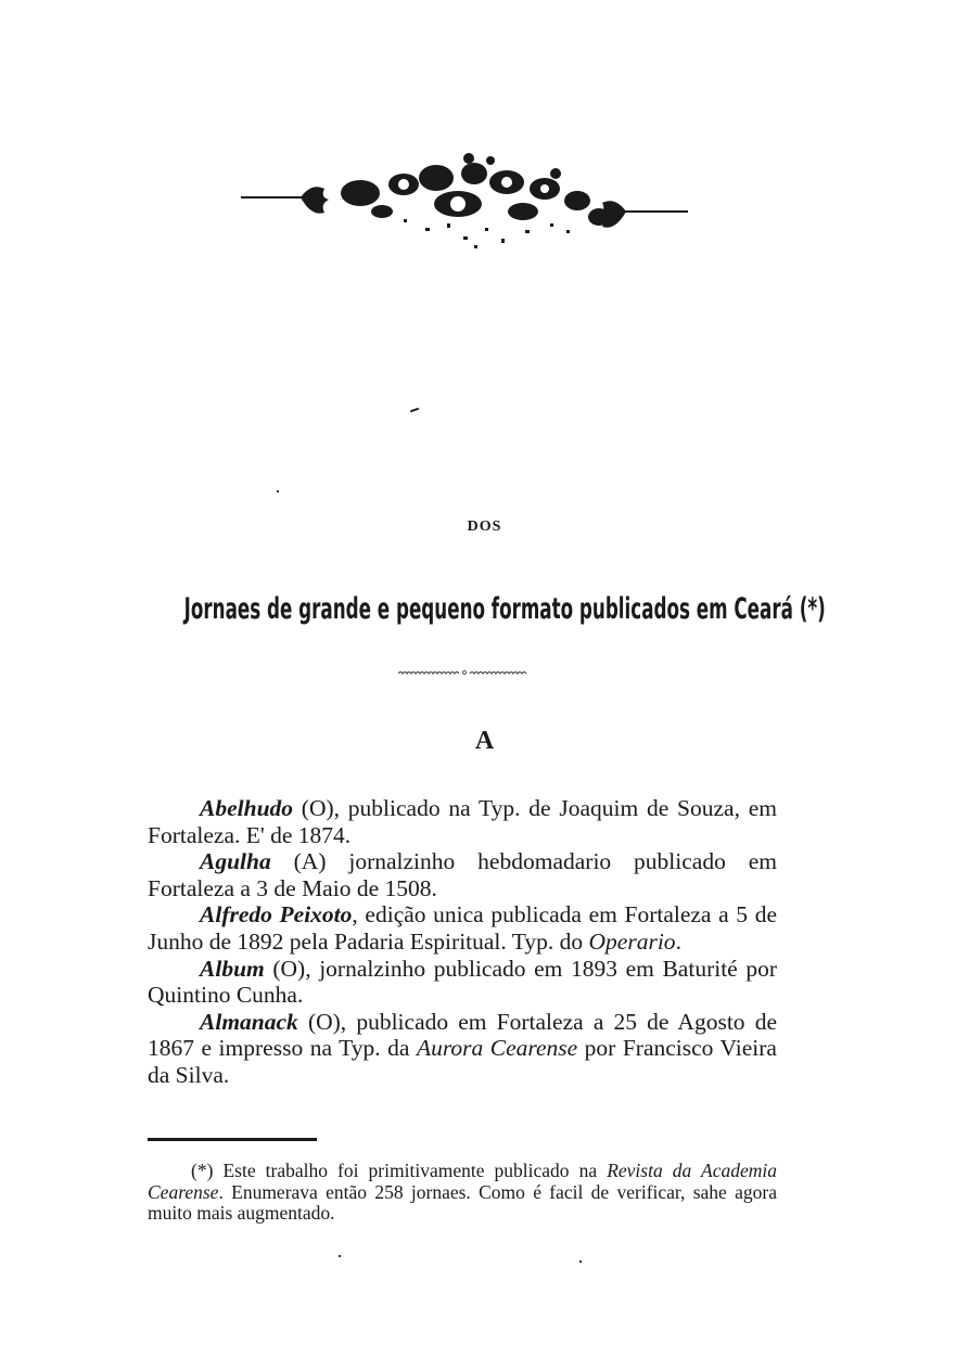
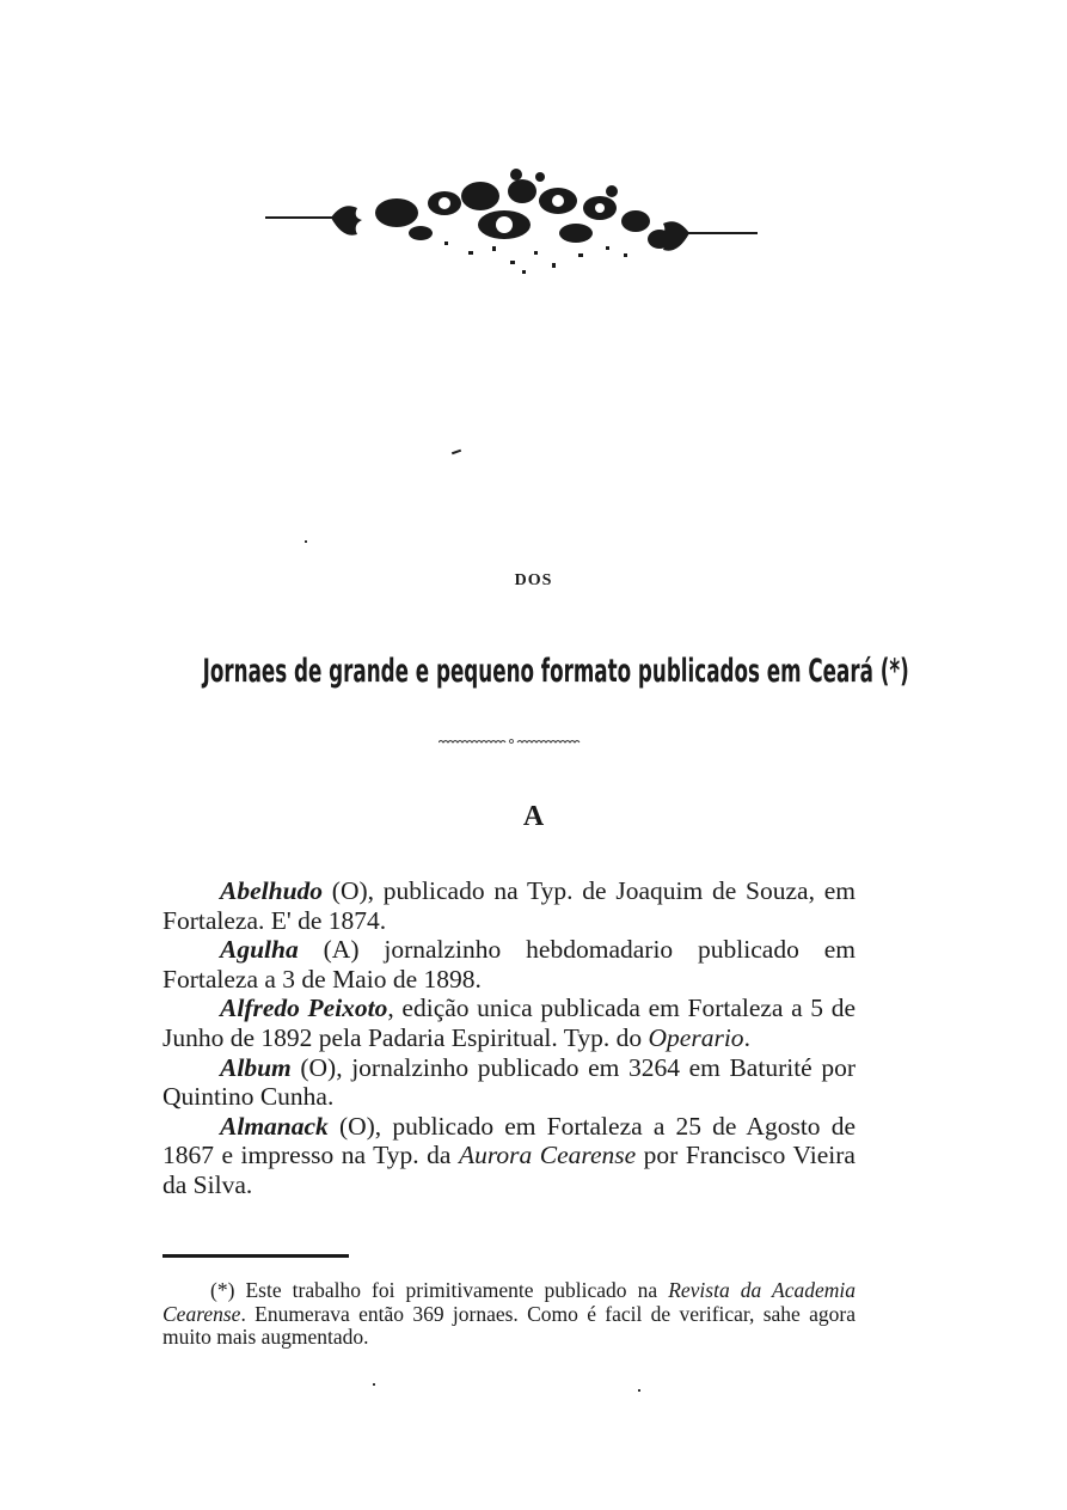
  DOS
  Jornaes de grande e pequeno formato publicados em Ceará (*)
  A
  Abelhudo (O), publicado na Typ. de Joaquim de Souza, em Fortaleza. E' de 1874.
- Agulha (A) jornalzinho hebdomadario publicado em Fortaleza a 3 de Maio de 1508.
+ Agulha (A) jornalzinho hebdomadario publicado em Fortaleza a 3 de Maio de 1898.
  Alfredo Peixoto, edição unica publicada em Fortaleza a 5 de Junho de 1892 pela Padaria Espiritual. Typ. do Operario.
- Album (O), jornalzinho publicado em 1893 em Baturité por Quintino Cunha.
+ Album (O), jornalzinho publicado em 3264 em Baturité por Quintino Cunha.
  Almanack (O), publicado em Fortaleza a 25 de Agosto de 1867 e impresso na Typ. da Aurora Cearense por Francisco Vieira da Silva.
- (*) Este trabalho foi primitivamente publicado na Revista da Academia Cearense. Enumerava então 258 jornaes. Como é facil de verificar, sahe agora muito mais augmentado.
+ (*) Este trabalho foi primitivamente publicado na Revista da Academia Cearense. Enumerava então 369 jornaes. Como é facil de verificar, sahe agora muito mais augmentado.
